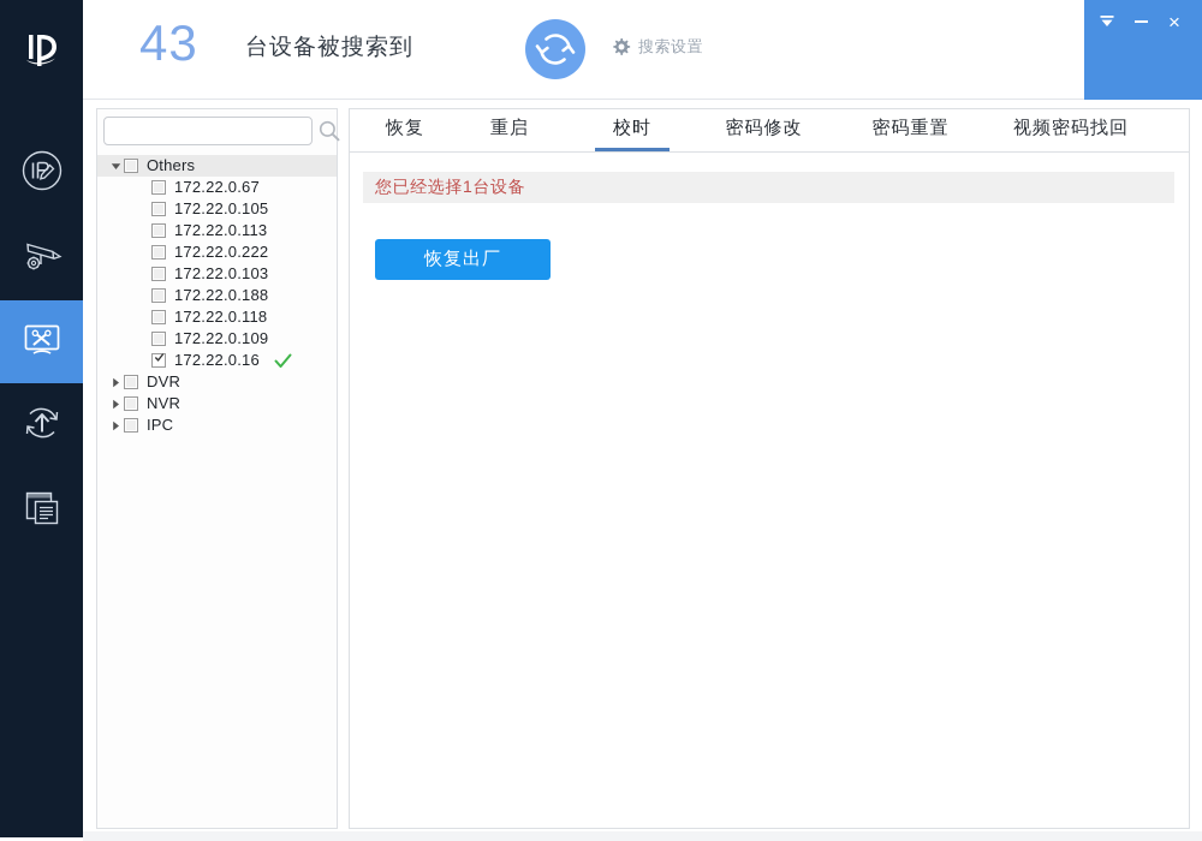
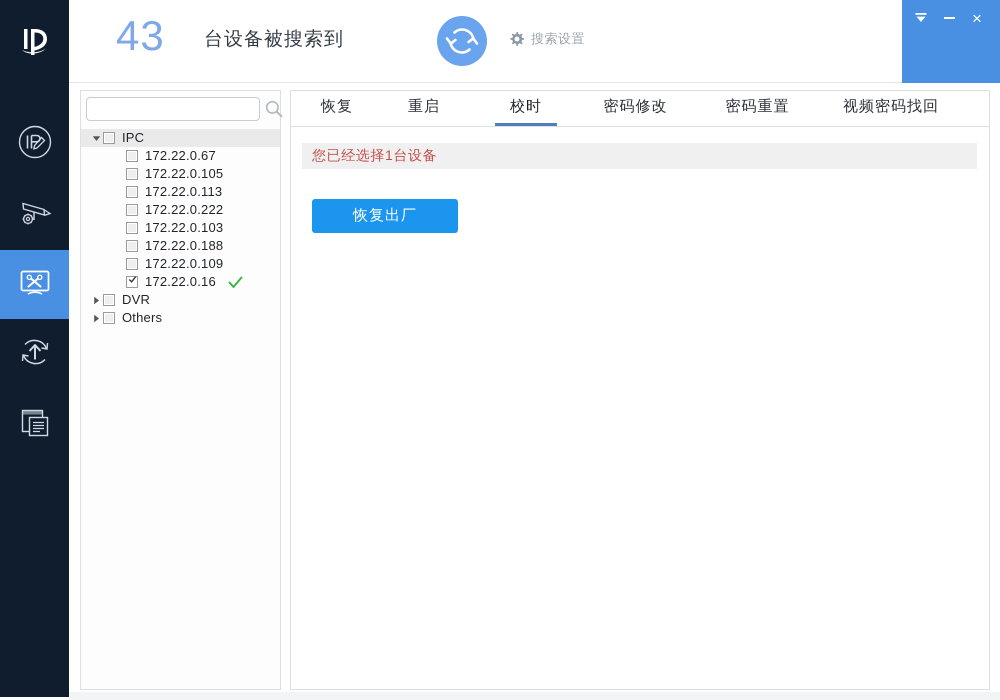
  43
  台设备被搜索到
  搜索设置
  ×
- Others
+ IPC
  172.22.0.67
  172.22.0.105
  172.22.0.113
  172.22.0.222
  172.22.0.103
  172.22.0.188
- 172.22.0.118
  172.22.0.109
  172.22.0.16
  DVR
- NVR
- IPC
+ Others
  恢复
  重启
  校时
  密码修改
  密码重置
  视频密码找回
  您已经选择1台设备
  恢复出厂
